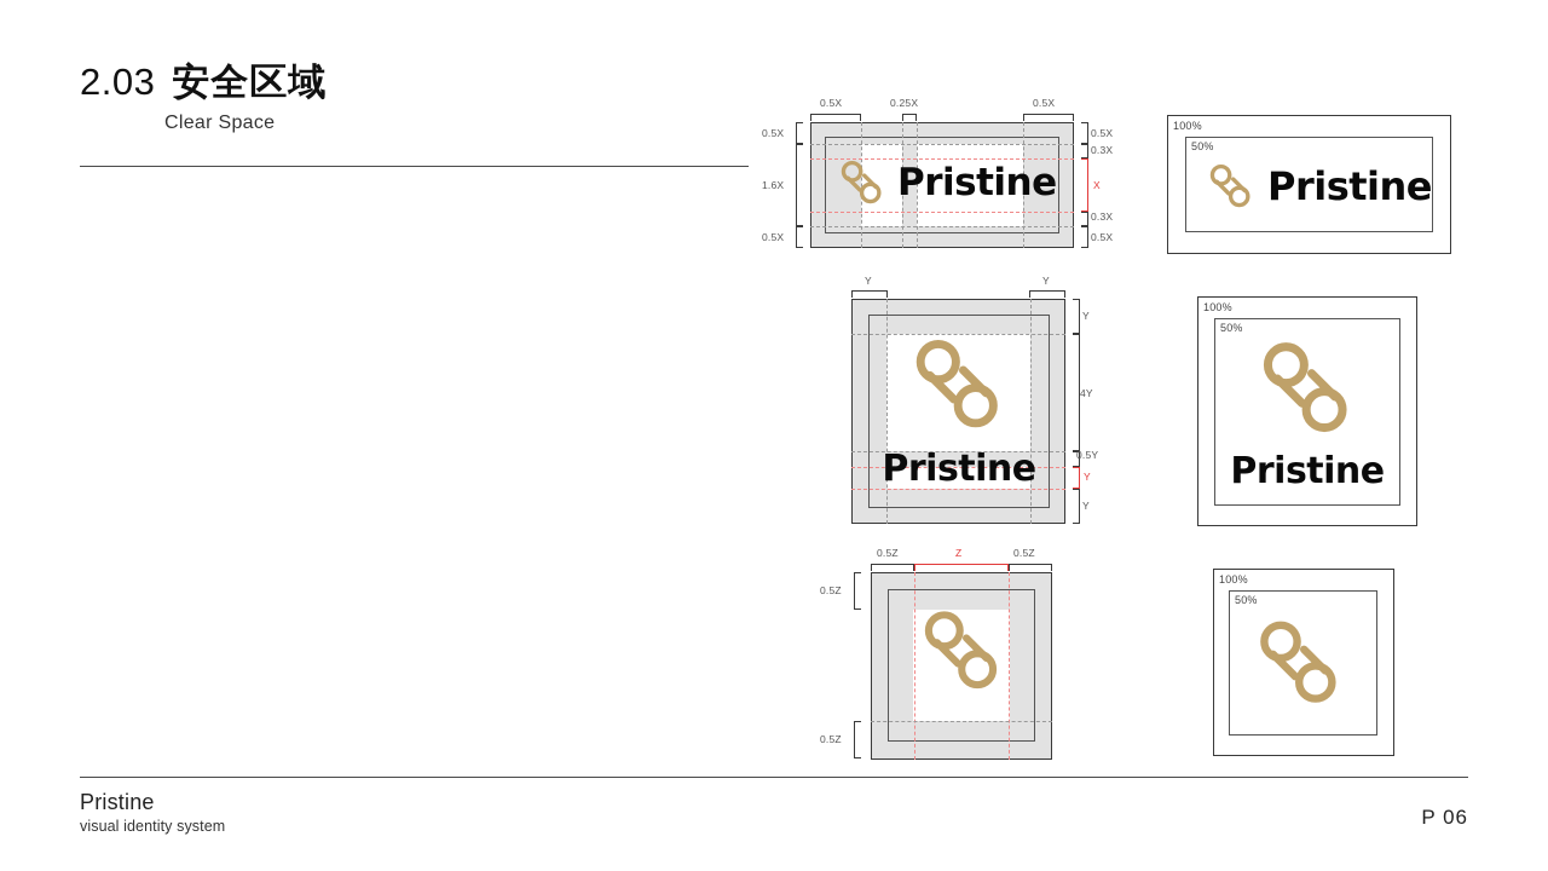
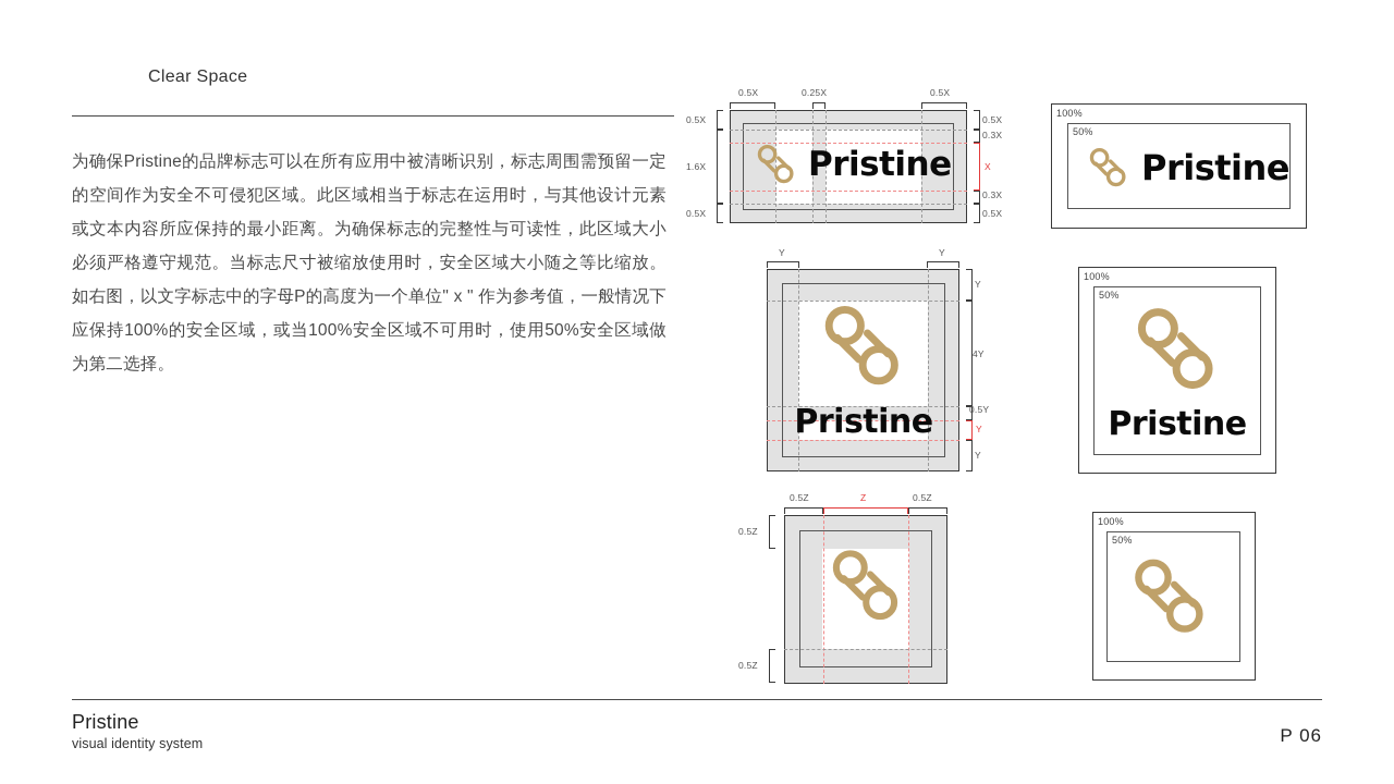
- 2.03
- 安全区域
  Clear Space
+ 为确保Pristine的品牌标志可以在所有应用中被清晰识别，标志周围需预留一定的空间作为安全不可侵犯区域。此区域相当于标志在运用时，与其他设计元素或文本内容所应保持的最小距离。为确保标志的完整性与可读性，此区域大小必须严格遵守规范。当标志尺寸被缩放使用时，安全区域大小随之等比缩放。如右图，以文字标志中的字母P的高度为一个单位" x " 作为参考值，一般情况下应保持100%的安全区域，或当100%安全区域不可用时，使用50%安全区域做为第二选择。
  0.5X
  0.25X
  0.5X
  Pristine
  0.5X
  1.6X
  0.5X
  0.5X
  0.3X
  X
  0.3X
  0.5X
  100%
  50%
  Pristine
  Y
  Y
  Pristine
  Y
  4Y
  0.5Y
  Y
  Y
  100%
  50%
  Pristine
  0.5Z
  Z
  0.5Z
  0.5Z
  0.5Z
  100%
  50%
  Pristine
  visual identity system
  P 06
